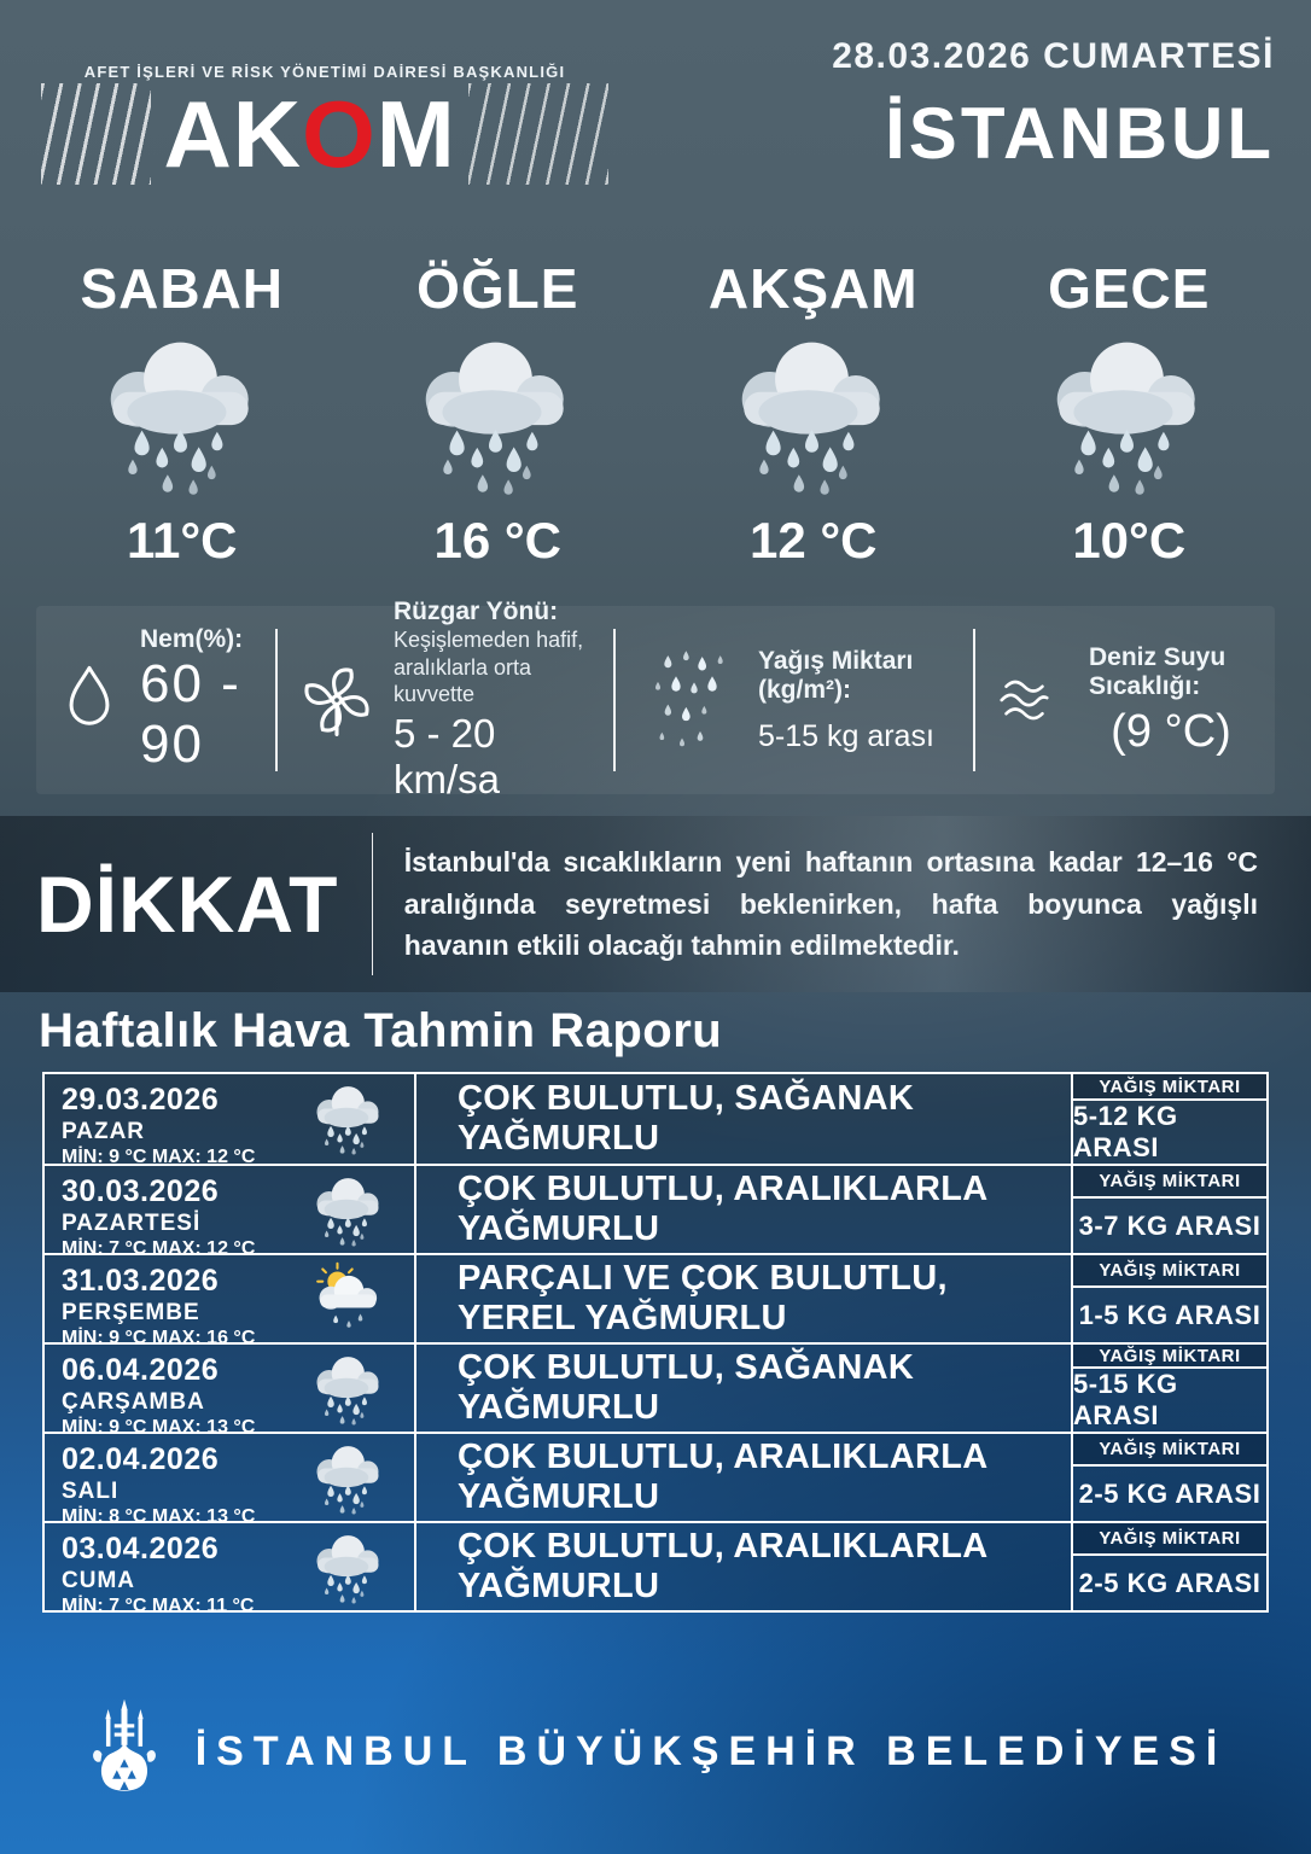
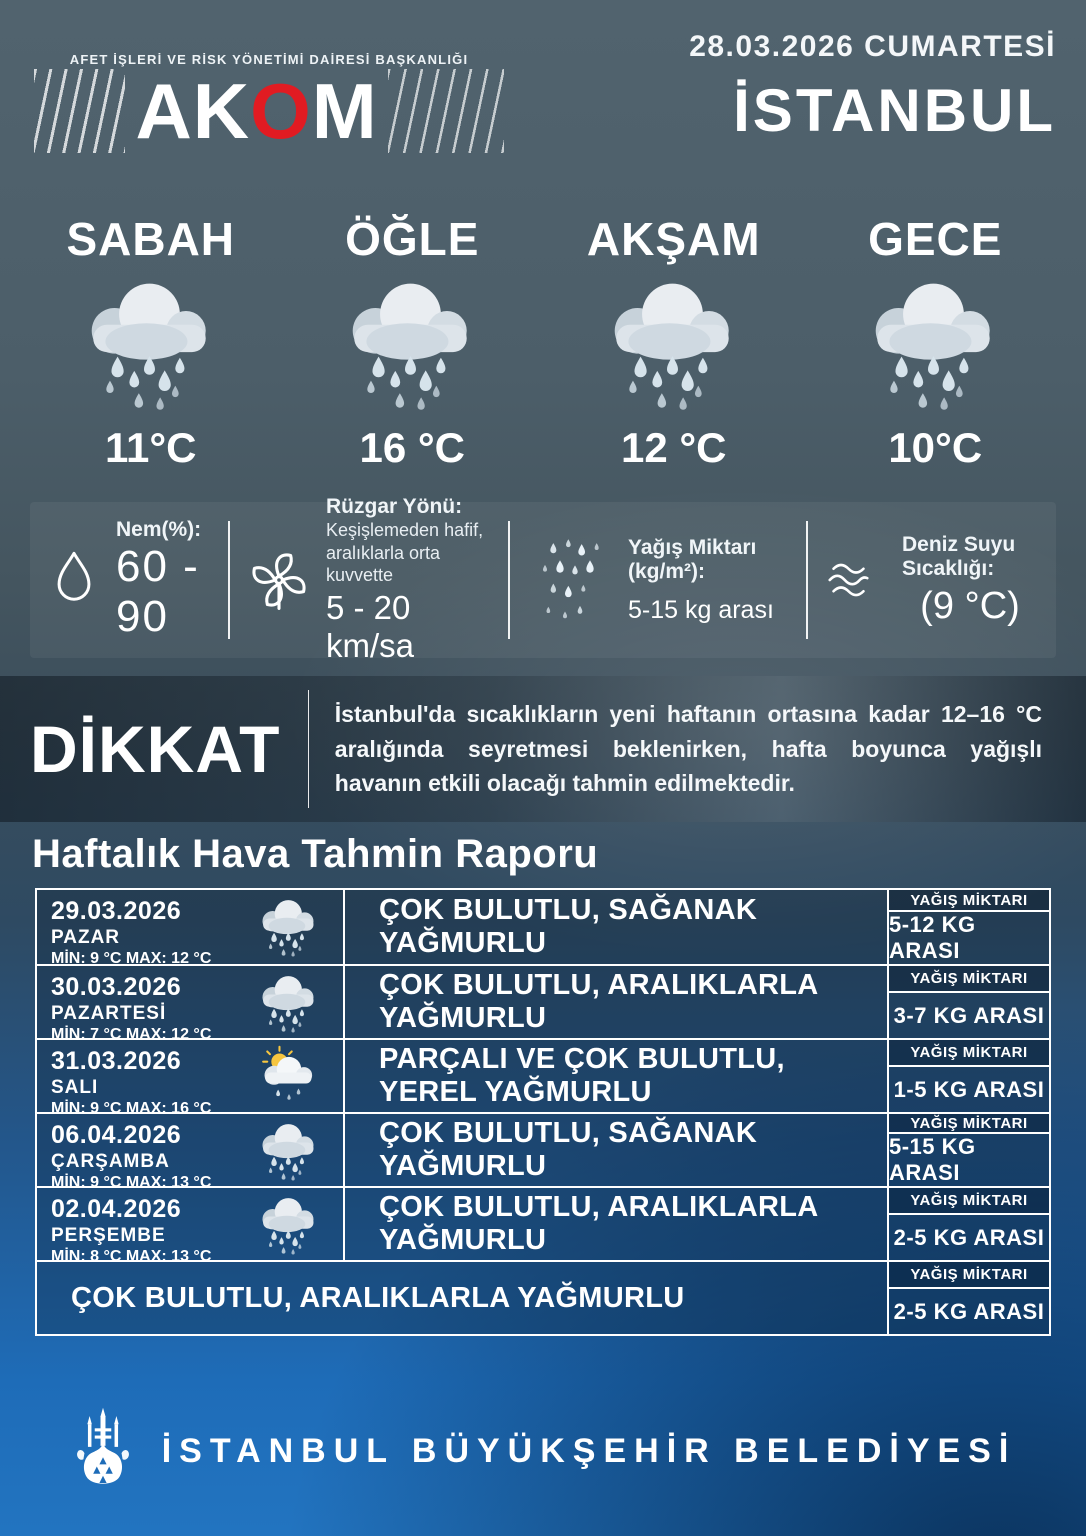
  AFET İŞLERİ VE RİSK YÖNETİMİ DAİRESİ BAŞKANLIĞI
  AKOM
  28.03.2026 CUMARTESİ
  İSTANBUL
  SABAH
  11°C
  ÖĞLE
  16 °C
  AKŞAM
  12 °C
  GECE
  10°C
  Nem(%):
  60 - 90
  Rüzgar Yönü:
  Keşişlemeden hafif, aralıklarla orta kuvvette
  5 - 20 km/sa
  Yağış Miktarı (kg/m²):
  5-15 kg arası
  Deniz Suyu Sıcaklığı:
  (9 °C)
  DİKKAT
  İstanbul'da sıcaklıkların yeni haftanın ortasına kadar 12–16 °C aralığında seyretmesi beklenirken, hafta boyunca yağışlı havanın etkili olacağı tahmin edilmektedir.
  Haftalık Hava Tahmin Raporu
  29.03.2026
  PAZAR
  MİN: 9 °C MAX: 12 °C
  ÇOK BULUTLU, SAĞANAK YAĞMURLU
  YAĞIŞ MİKTARI
  5-12 KG ARASI
  30.03.2026
  PAZARTESİ
  MİN: 7 °C MAX: 12 °C
  ÇOK BULUTLU, ARALIKLARLA YAĞMURLU
  YAĞIŞ MİKTARI
  3-7 KG ARASI
  31.03.2026
- PERŞEMBE
+ SALI
  MİN: 9 °C MAX: 16 °C
  PARÇALI VE ÇOK BULUTLU, YEREL YAĞMURLU
  YAĞIŞ MİKTARI
  1-5 KG ARASI
  06.04.2026
  ÇARŞAMBA
  MİN: 9 °C MAX: 13 °C
  ÇOK BULUTLU, SAĞANAK YAĞMURLU
  YAĞIŞ MİKTARI
  5-15 KG ARASI
  02.04.2026
- SALI
+ PERŞEMBE
  MİN: 8 °C MAX: 13 °C
  ÇOK BULUTLU, ARALIKLARLA YAĞMURLU
  YAĞIŞ MİKTARI
  2-5 KG ARASI
- 03.04.2026
- CUMA
- MİN: 7 °C MAX: 11 °C
  ÇOK BULUTLU, ARALIKLARLA YAĞMURLU
  YAĞIŞ MİKTARI
  2-5 KG ARASI
  İSTANBUL BÜYÜKŞEHİR BELEDİYESİ
